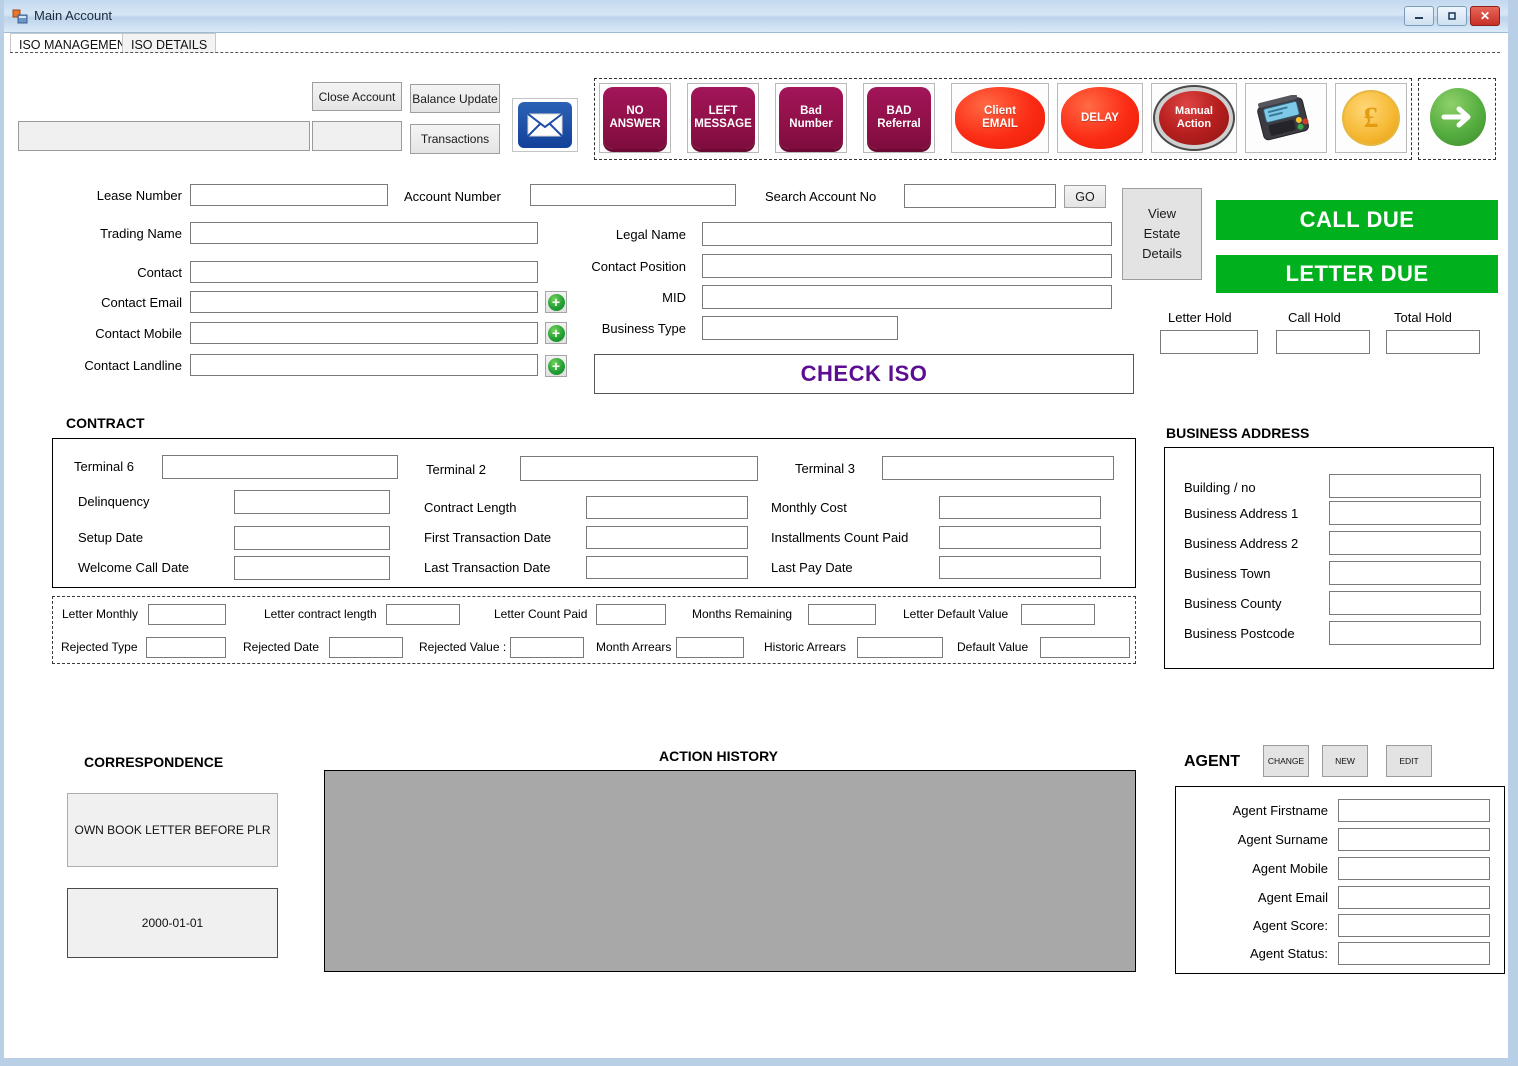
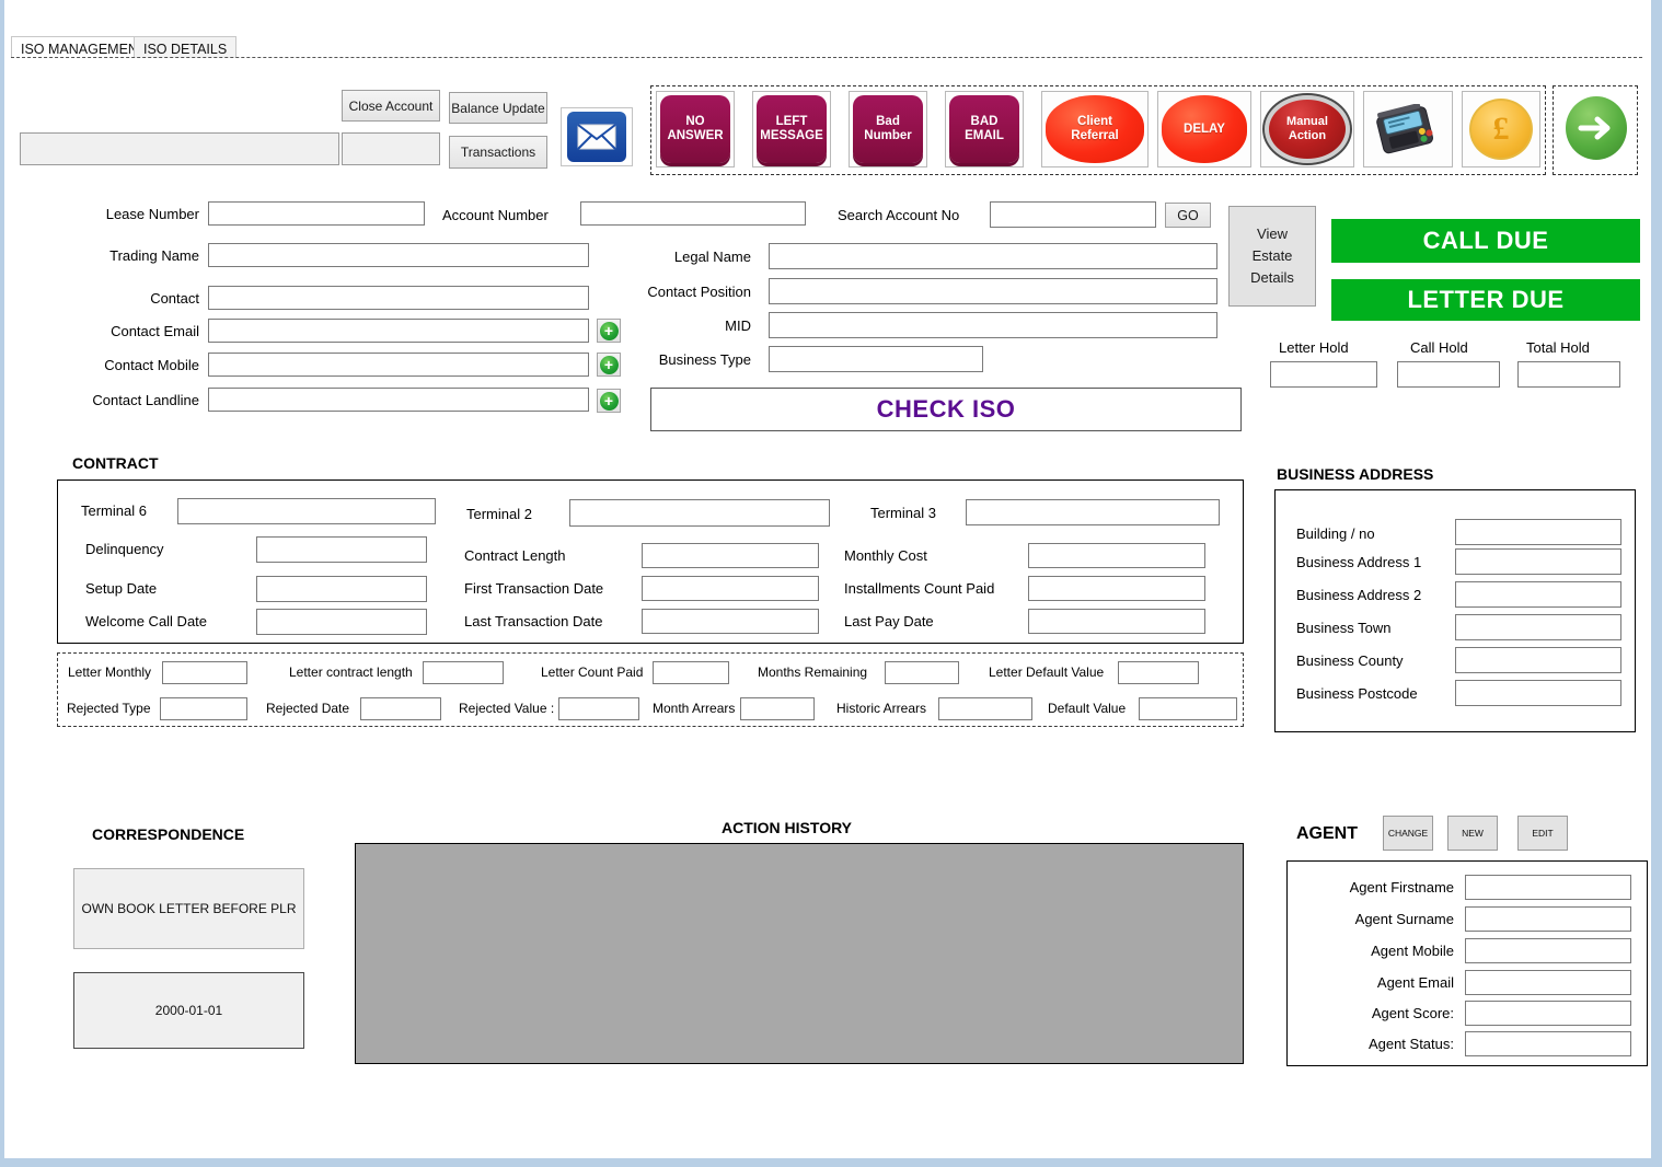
- Main Account
- ✕
  ISO MANAGEME
  ISO DETAILS
  Close Account
  Balance Update
  Transactions
  NO
  ANSWER
  LEFT
  MESSAGE
  Bad
  Number
  BAD
- Referral
+ EMAIL
  Client
- EMAIL
+ Referral
  DELAY
  Manual
  Action
  £
  Lease Number
  Account Number
  Search Account No
  GO
  View
  Estate
  Details
  Trading Name
  Legal Name
  Contact
  Contact Position
  Contact Email
  +
  MID
  Contact Mobile
  +
  Business Type
  Contact Landline
  +
  CHECK ISO
  CALL DUE
  LETTER DUE
  Letter Hold
  Call Hold
  Total Hold
  CONTRACT
  Terminal 6
  Terminal 2
  Terminal 3
  Delinquency
  Contract Length
  Monthly Cost
  Setup Date
  First Transaction Date
  Installments Count Paid
  Welcome Call Date
  Last Transaction Date
  Last Pay Date
  Letter Monthly
  Letter contract length
  Letter Count Paid
  Months Remaining
  Letter Default Value
  Rejected Type
  Rejected Date
  Rejected Value :
  Month Arrears
  Historic Arrears
  Default Value
  BUSINESS ADDRESS
  Building / no
  Business Address 1
  Business Address 2
  Business Town
  Business County
  Business Postcode
  CORRESPONDENCE
  OWN BOOK LETTER BEFORE PLR
  2000-01-01
  ACTION HISTORY
  AGENT
  CHANGE
  NEW
  EDIT
  Agent Firstname
  Agent Surname
  Agent Mobile
  Agent Email
  Agent Score:
  Agent Status:
